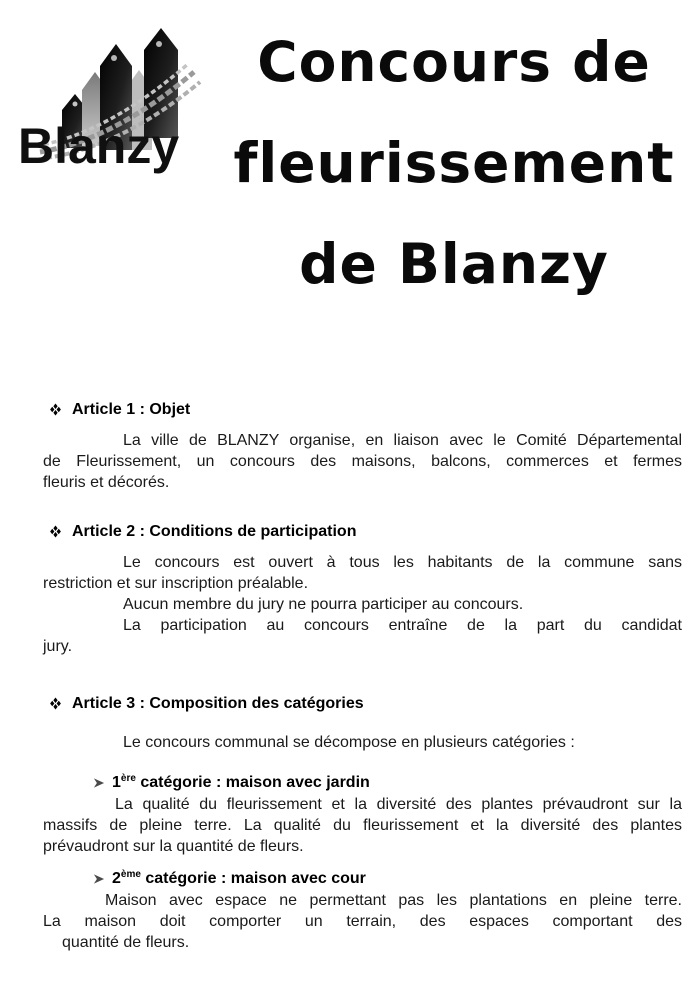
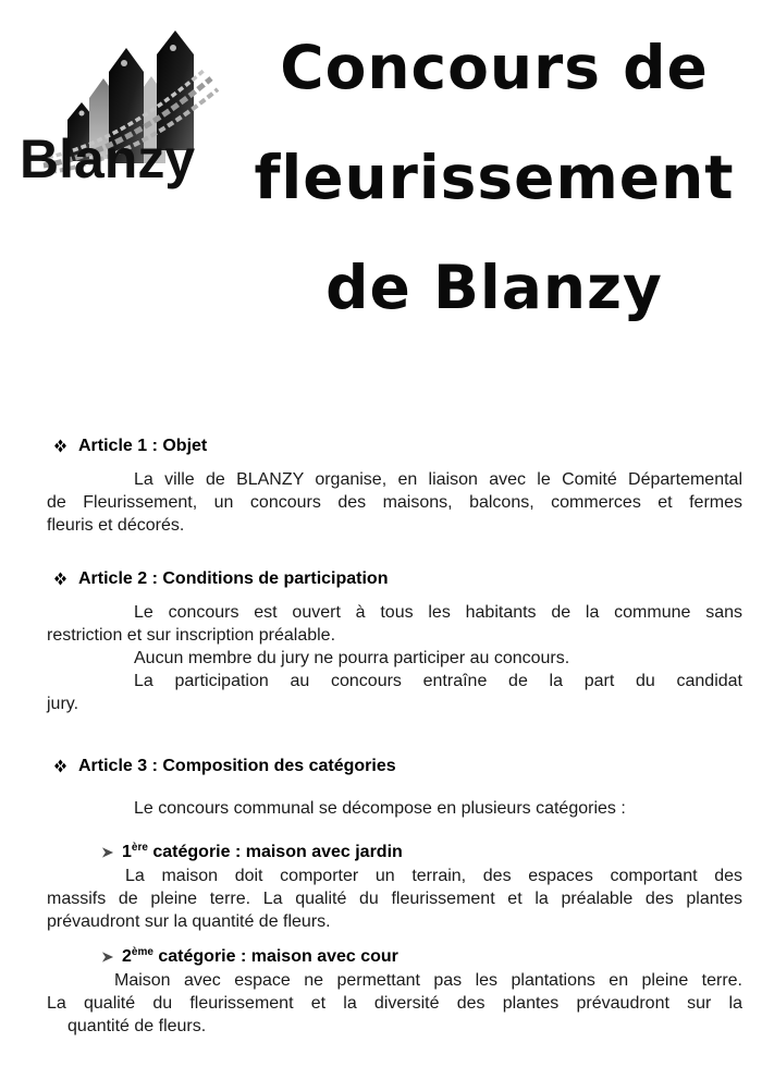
  Blanzy
  Concours de
  fleurissement
  de Blanzy
  Article 1 : Objet
  La ville de BLANZY organise, en liaison avec le Comité Départemental
  de Fleurissement, un concours des maisons, balcons, commerces et fermes
  fleuris et décorés.
  Article 2 : Conditions de participation
  Le concours est ouvert à tous les habitants de la commune sans
  restriction et sur inscription préalable.
  Aucun membre du jury ne pourra participer au concours.
  La participation au concours entraîne de la part du candidat
  jury.
  Article 3 : Composition des catégories
  Le concours communal se décompose en plusieurs catégories :
  1ère catégorie : maison avec jardin
- La qualité du fleurissement et la diversité des plantes prévaudront sur la
+ La maison doit comporter un terrain, des espaces comportant des
- massifs de pleine terre. La qualité du fleurissement et la diversité des plantes
+ massifs de pleine terre. La qualité du fleurissement et la préalable des plantes
  prévaudront sur la quantité de fleurs.
  2ème catégorie : maison avec cour
  Maison avec espace ne permettant pas les plantations en pleine terre.
- La maison doit comporter un terrain, des espaces comportant des
+ La qualité du fleurissement et la diversité des plantes prévaudront sur la
  quantité de fleurs.
